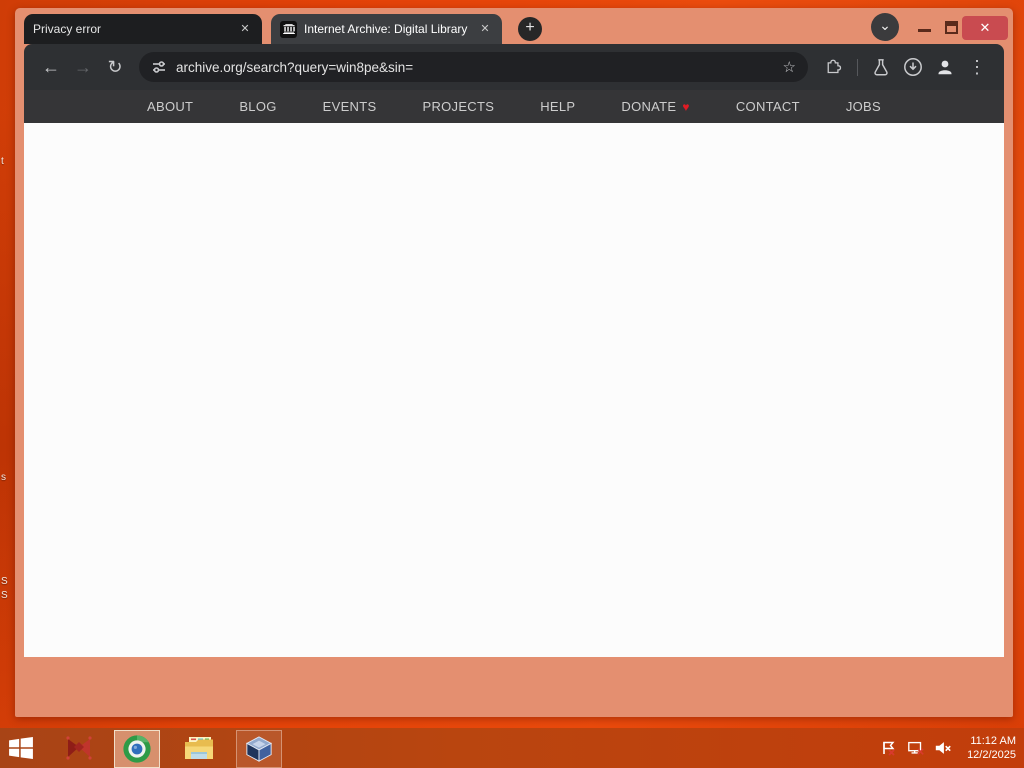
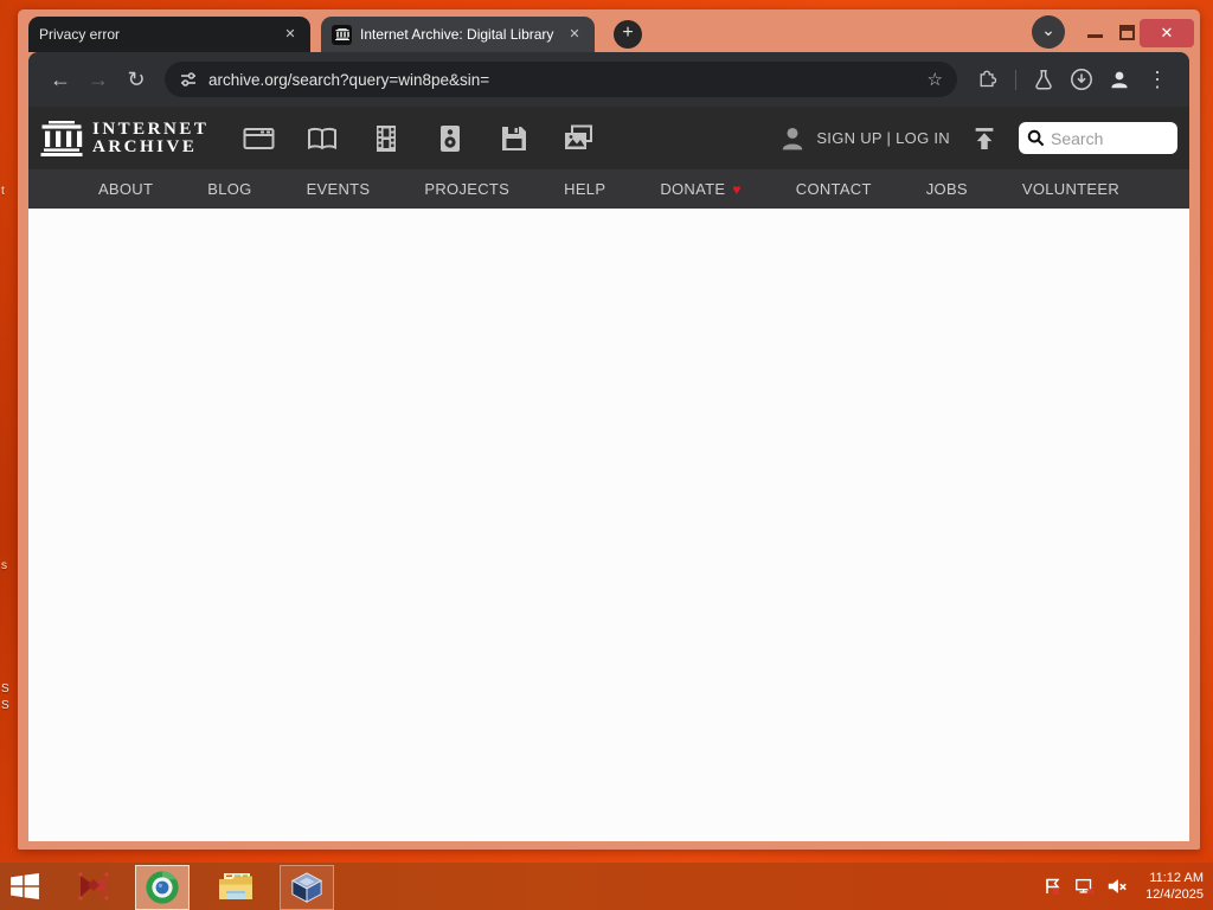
  t
  s
  S
  S
  Privacy error
  ✕
  Internet Archive: Digital Library
  ✕
  +
  ⌄
  ✕
  ←
  →
  ↻
  archive.org/search?query=win8pe&sin=
  ☆
  ⋮
+ INTERNET
+ ARCHIVE
+ SIGN UP | LOG IN
+ Search
  ABOUT
  BLOG
  EVENTS
  PROJECTS
  HELP
  DONATE
  ♥
  CONTACT
  JOBS
+ VOLUNTEER
  11:12 AM
- 12/2/2025
+ 12/4/2025
